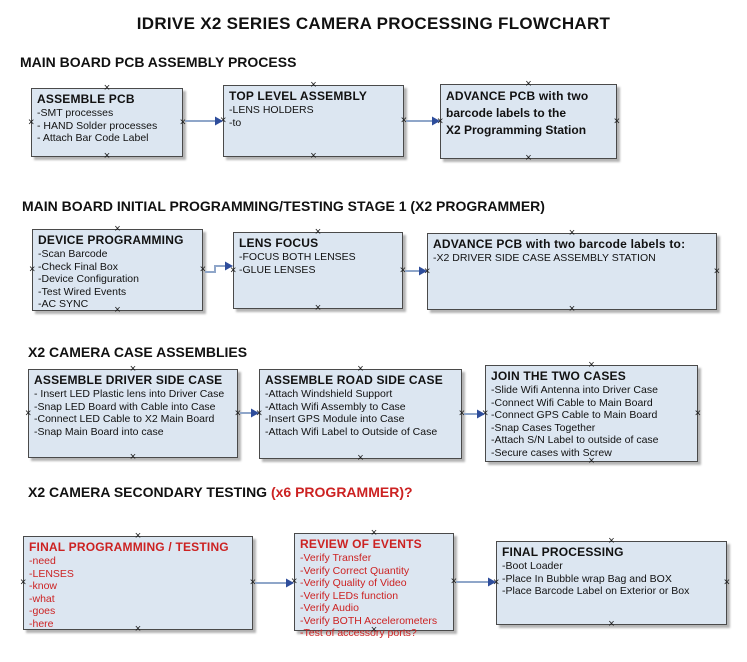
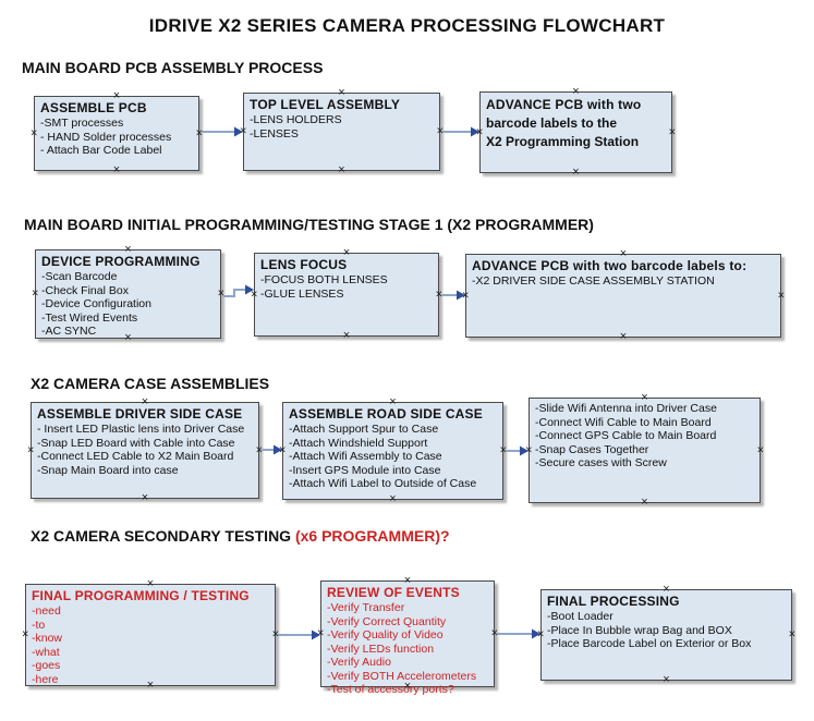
  IDRIVE X2 SERIES CAMERA PROCESSING FLOWCHART
  MAIN BOARD PCB ASSEMBLY PROCESS
  ASSEMBLE PCB
  -SMT processes
  - HAND Solder processes
  - Attach Bar Code Label
  ×
  ×
  ×
  ×
  TOP LEVEL ASSEMBLY
  -LENS HOLDERS
- -to
+ -LENSES
  ×
  ×
  ×
  ×
  ADVANCE PCB with two
  barcode labels to the
  X2 Programming Station
  ×
  ×
  ×
  ×
  MAIN BOARD INITIAL PROGRAMMING/TESTING STAGE 1 (X2 PROGRAMMER)
  DEVICE PROGRAMMING
  -Scan Barcode
  -Check Final Box
  -Device Configuration
  -Test Wired Events
  -AC SYNC
  ×
  ×
  ×
  ×
  LENS FOCUS
  -FOCUS BOTH LENSES
  -GLUE LENSES
  ×
  ×
  ×
  ×
  ADVANCE PCB with two barcode labels to:
  -X2 DRIVER SIDE CASE ASSEMBLY STATION
  ×
  ×
  ×
  ×
  X2 CAMERA CASE ASSEMBLIES
  ASSEMBLE DRIVER SIDE CASE
  - Insert LED Plastic lens into Driver Case
  -Snap LED Board with Cable into Case
  -Connect LED Cable to X2 Main Board
  -Snap Main Board into case
  ×
  ×
  ×
  ×
  ASSEMBLE ROAD SIDE CASE
+ -Attach Support Spur to Case
  -Attach Windshield Support
  -Attach Wifi Assembly to Case
  -Insert GPS Module into Case
  -Attach Wifi Label to Outside of Case
  ×
  ×
  ×
  ×
- JOIN THE TWO CASES
  -Slide Wifi Antenna into Driver Case
  -Connect Wifi Cable to Main Board
  -Connect GPS Cable to Main Board
  -Snap Cases Together
- -Attach S/N Label to outside of case
  -Secure cases with Screw
  ×
  ×
  ×
  ×
  X2 CAMERA SECONDARY TESTING (x6 PROGRAMMER)?
  FINAL PROGRAMMING / TESTING
  -need
- -LENSES
+ -to
  -know
  -what
  -goes
  -here
  ×
  ×
  ×
  ×
  REVIEW OF EVENTS
  -Verify Transfer
  -Verify Correct Quantity
  -Verify Quality of Video
  -Verify LEDs function
  -Verify Audio
  -Verify BOTH Accelerometers
  -Test of accessory ports?
  ×
  ×
  ×
  ×
  FINAL PROCESSING
  -Boot Loader
  -Place In Bubble wrap Bag and BOX
  -Place Barcode Label on Exterior or Box
  ×
  ×
  ×
  ×
